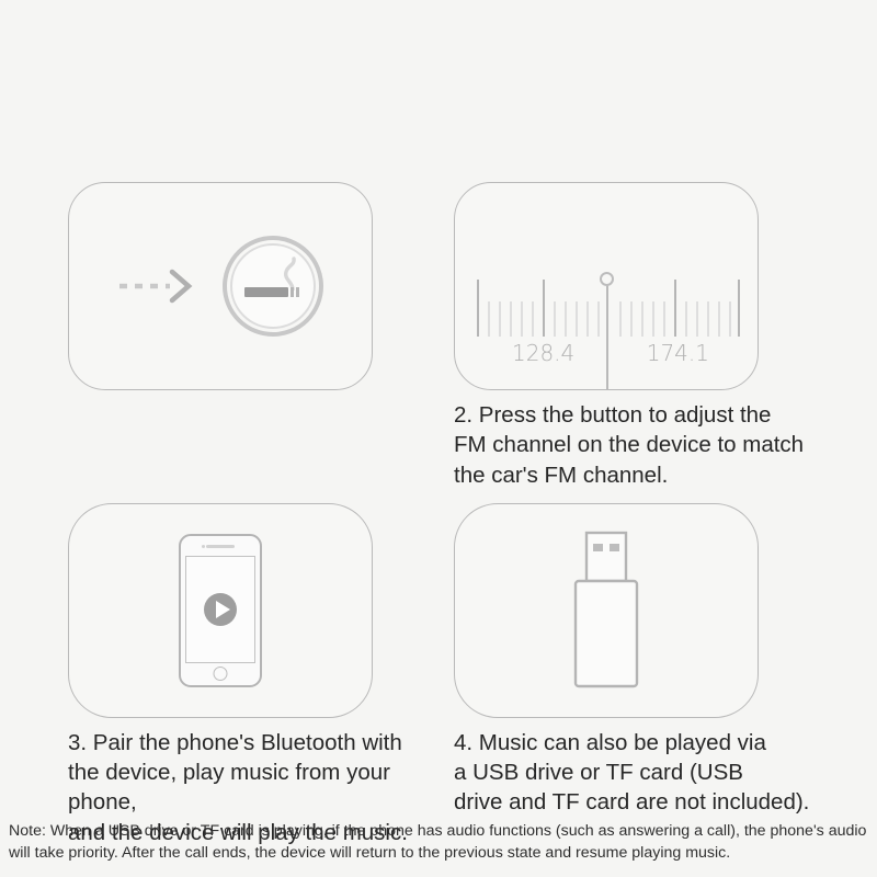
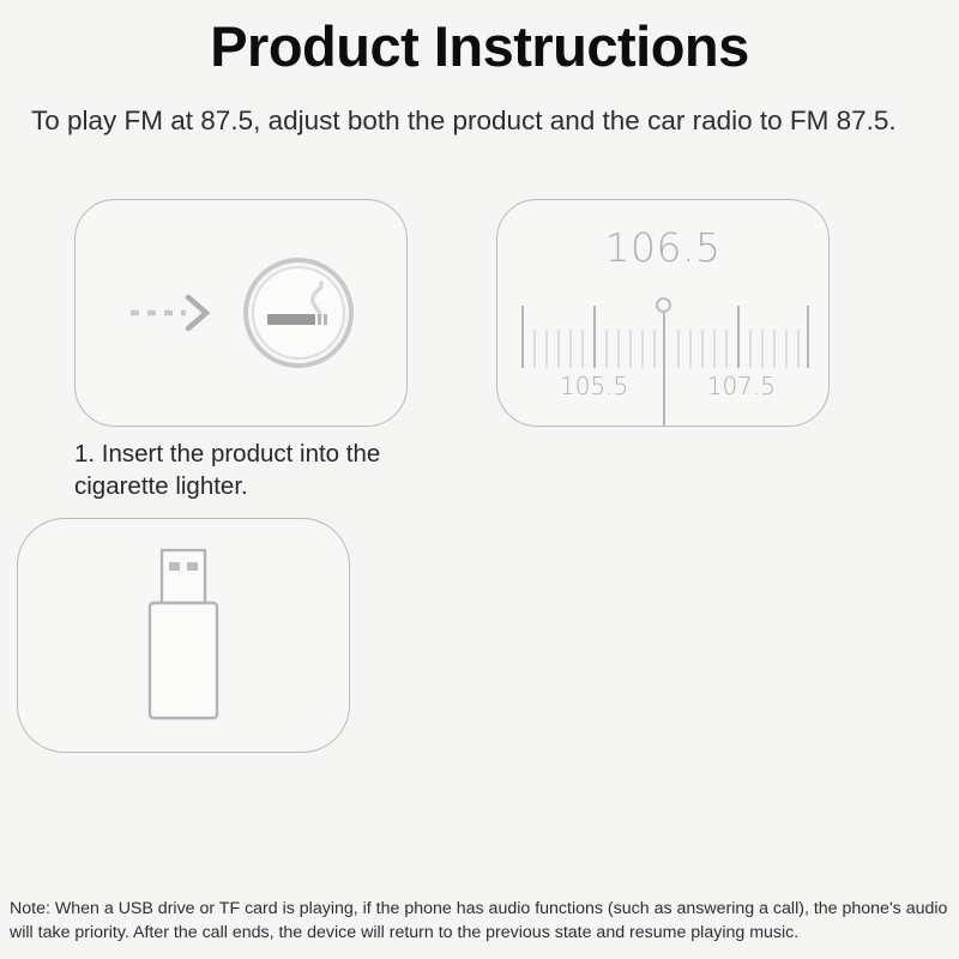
+ Product Instructions
+ To play FM at 87.5, adjust both the product and the car radio to FM 87.5.
+ 1. Insert the product into the
+ cigarette lighter.
+ 106.5
- 128.4
+ 105.5
- 174.1
+ 107.5
- 2. Press the button to adjust the
- FM channel on the device to match
- the car's FM channel.
- 3. Pair the phone's Bluetooth with
- the device, play music from your phone,
- and the device will play the music.
- 4. Music can also be played via
- a USB drive or TF card (USB
- drive and TF card are not included).
  Note: When a USB drive or TF card is playing, if the phone has audio functions (such as answering a call), the phone's audio will take priority. After the call ends, the device will return to the previous state and resume playing music.
